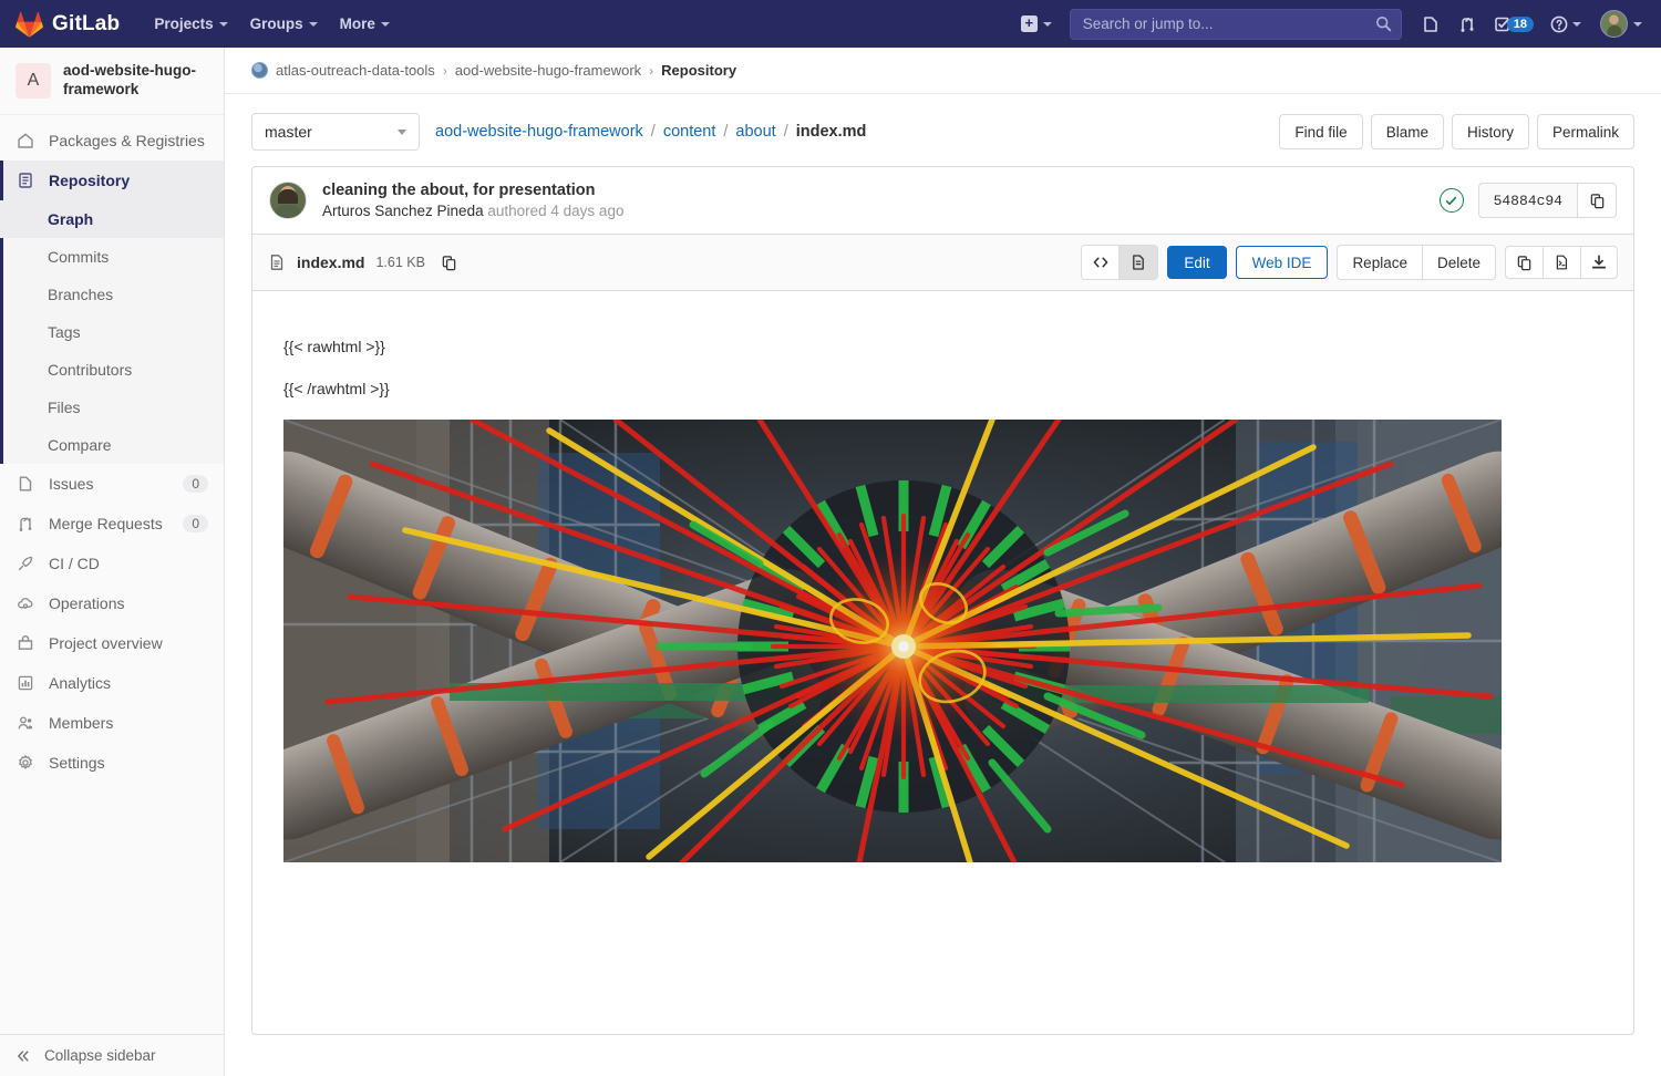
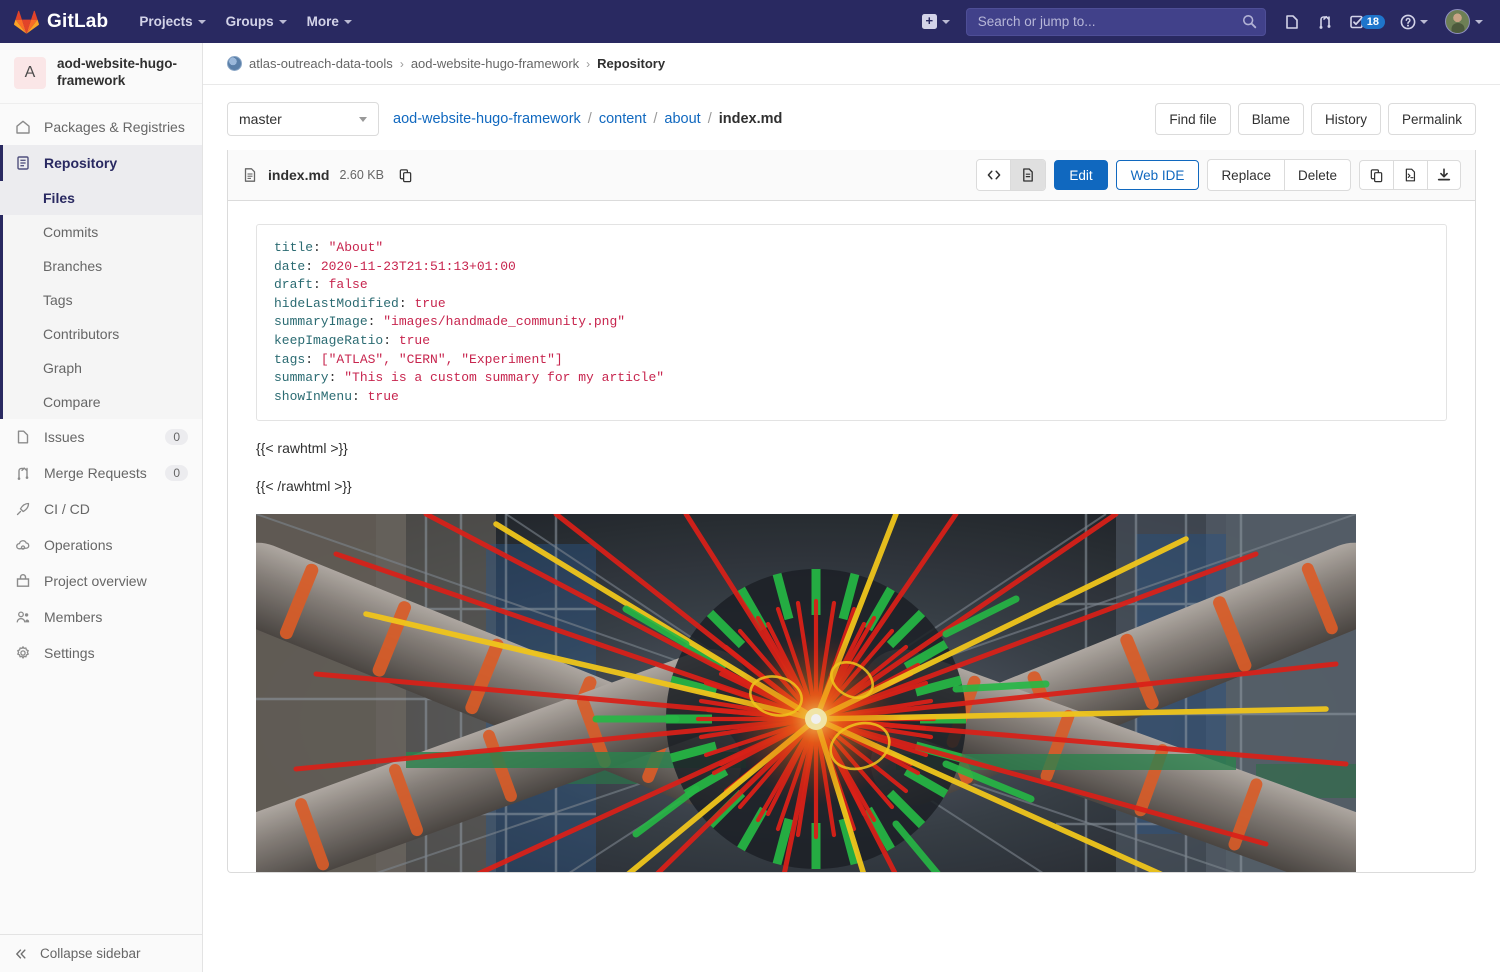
  GitLab
  Projects
  Groups
  More
  +
  Search or jump to...
  18
  A
  aod-website-hugo-framework
  Packages & Registries
  Repository
- Graph
+ Files
  Commits
  Branches
  Tags
  Contributors
- Files
+ Graph
  Compare
  Issues
  0
  Merge Requests
  0
  CI / CD
  Operations
  Project overview
- Analytics
  Members
  Settings
  Collapse sidebar
  atlas-outreach-data-tools
  ›
  aod-website-hugo-framework
  ›
  Repository
  master
  aod-website-hugo-framework
  /
  content
  /
  about
  /
  index.md
  Find file
  Blame
  History
  Permalink
- cleaning the about, for presentation
- Arturos Sanchez Pineda authored 4 days ago
- 54884c94
  index.md
- 1.61 KB
+ 2.60 KB
  Edit
  Web IDE
  Replace
  Delete
+ title: "About"
+ date: 2020-11-23T21:51:13+01:00
+ draft: false
+ hideLastModified: true
+ summaryImage: "images/handmade_community.png"
+ keepImageRatio: true
+ tags: ["ATLAS", "CERN", "Experiment"]
+ summary: "This is a custom summary for my article"
+ showInMenu: true
  {{< rawhtml >}}
  {{< /rawhtml >}}
